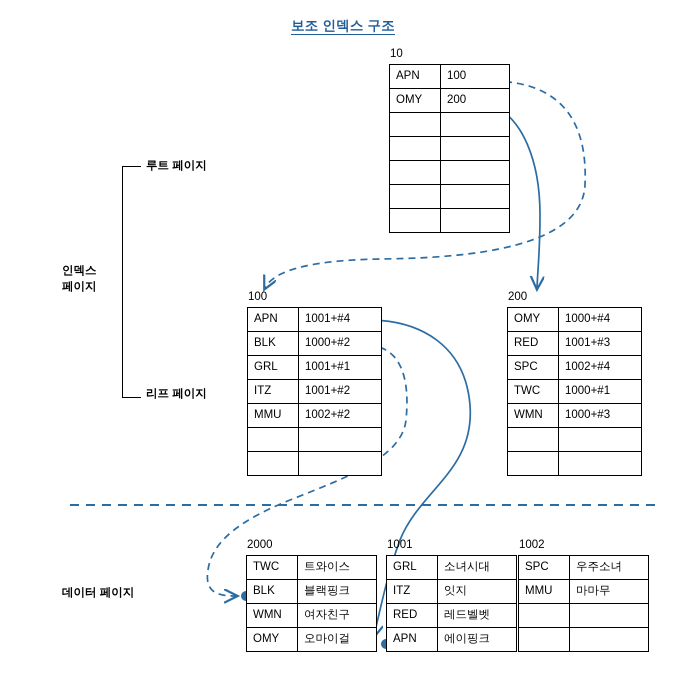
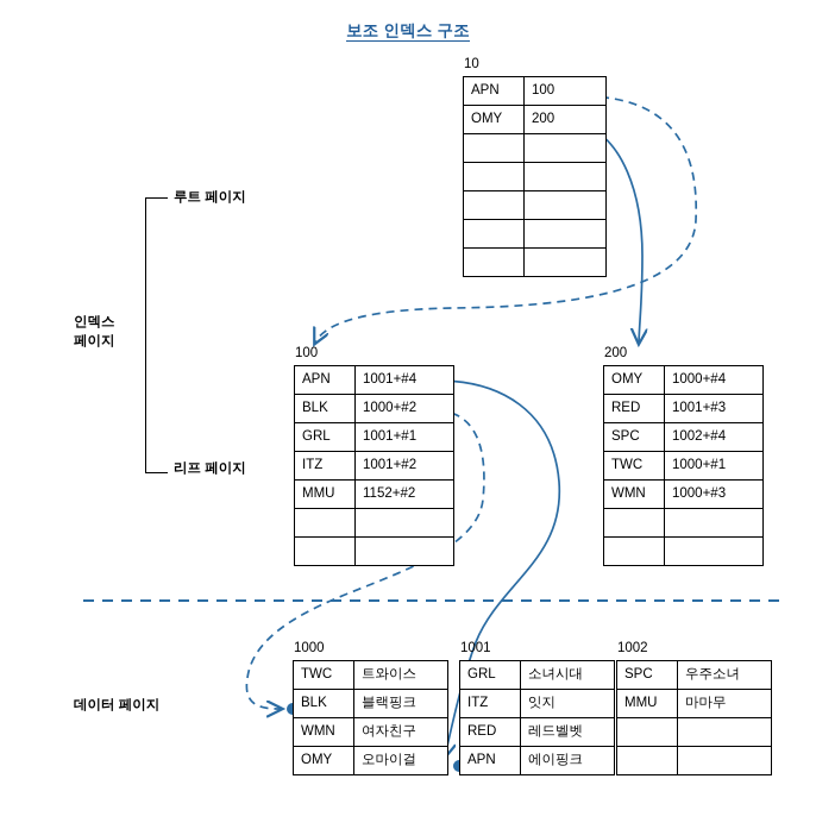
  보조 인덱스 구조
  루트 페이지
  리프 페이지
  인덱스
  페이지
  데이터 페이지
  10
  APN	100
  OMY	200
  100
  APN	1001+#4
  BLK	1000+#2
  GRL	1001+#1
  ITZ	1001+#2
- MMU	1002+#2
+ MMU	1152+#2
  200
  OMY	1000+#4
  RED	1001+#3
  SPC	1002+#4
  TWC	1000+#1
  WMN	1000+#3
- 2000
+ 1000
  TWC	트와이스
  BLK	블랙핑크
  WMN	여자친구
  OMY	오마이걸
  1001
  GRL	소녀시대
  ITZ	잇지
  RED	레드벨벳
  APN	에이핑크
  1002
  SPC	우주소녀
  MMU	마마무
